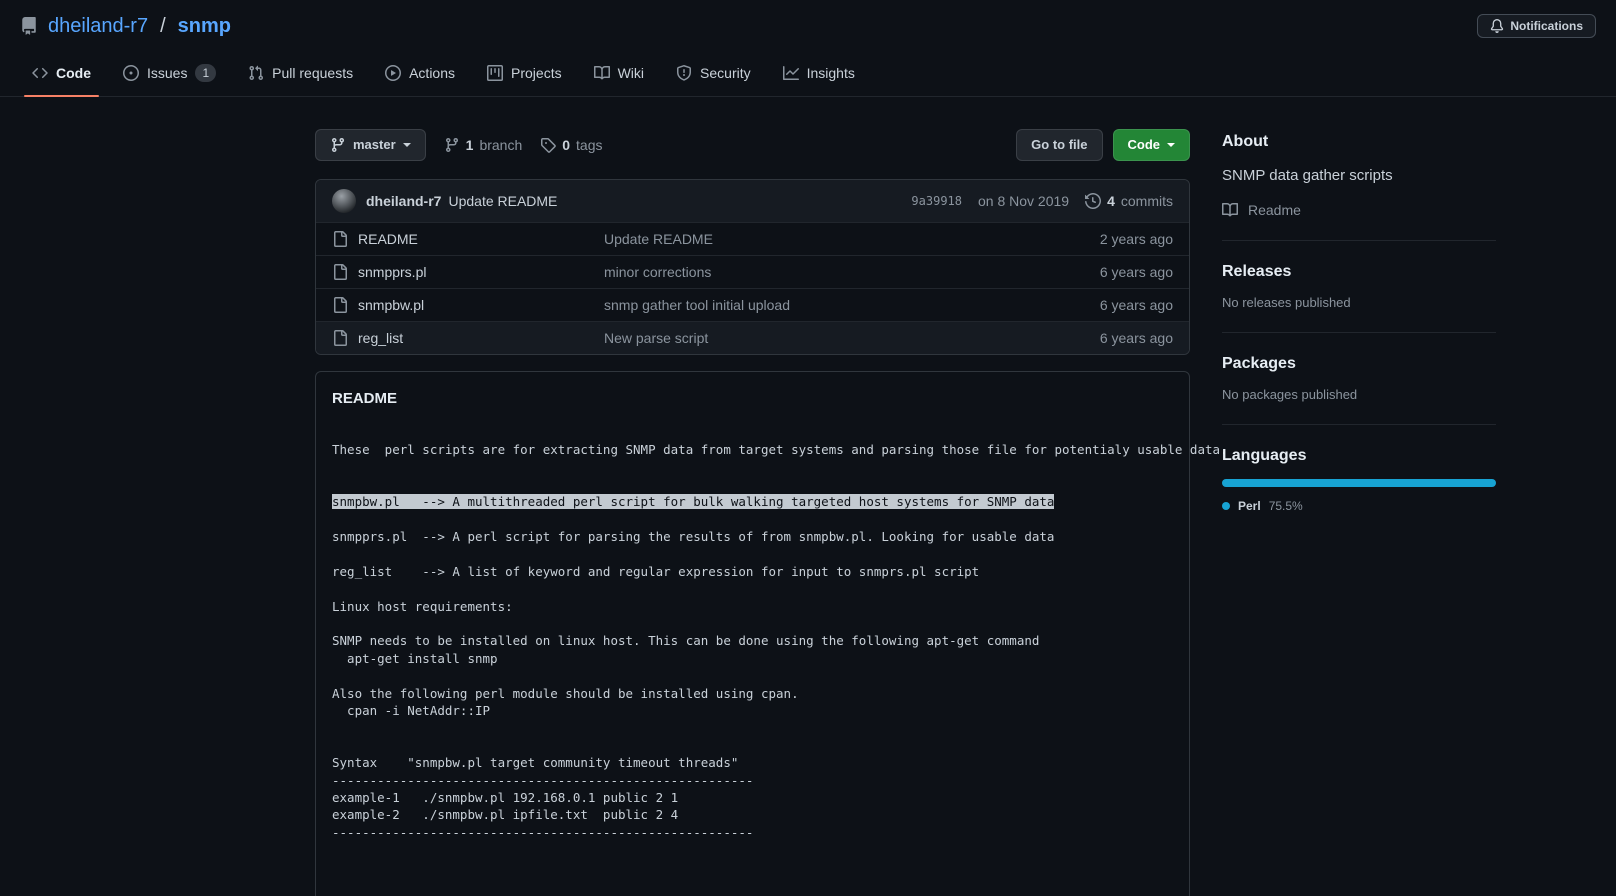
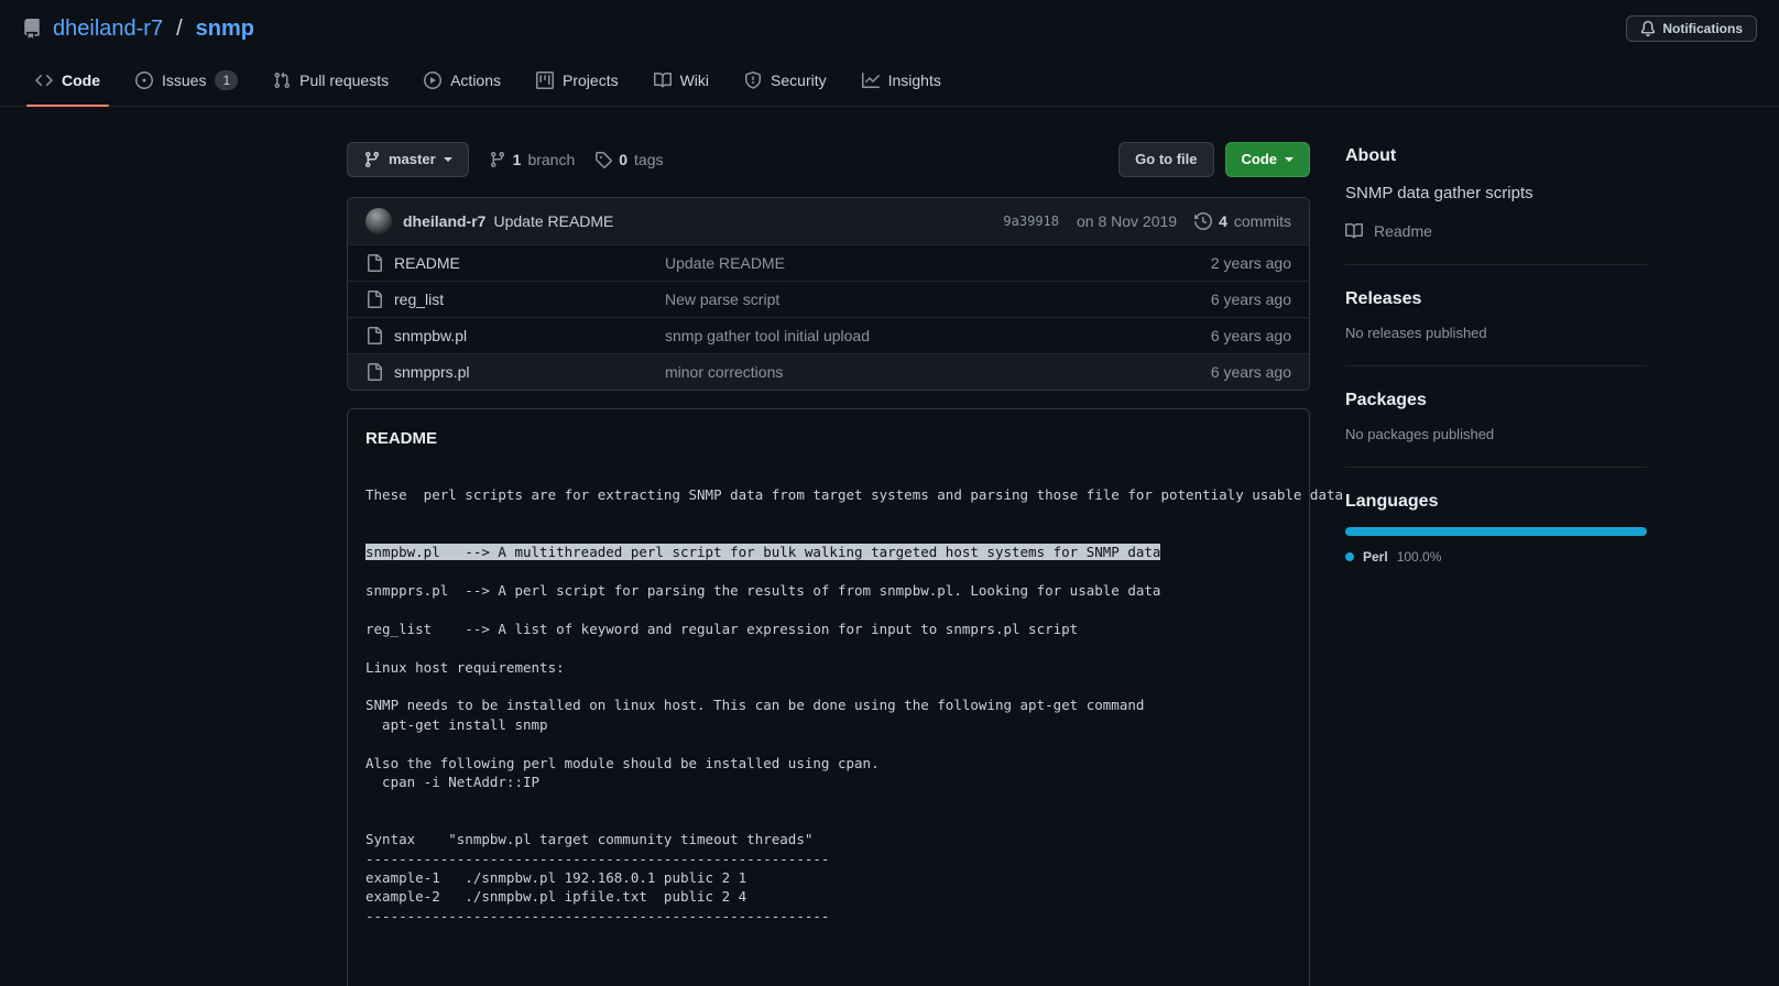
  dheiland-r7
  /
  snmp
  Notifications
  Code
  Issues
  1
  Pull requests
  Actions
  Projects
  Wiki
  Security
  Insights
  master
  1
  branch
  0
  tags
  Go to file
  Code
  dheiland-r7
  Update README
  9a39918
  on 8 Nov 2019
  4
  commits
  README
  Update README
  2 years ago
- snmpprs.pl
+ reg_list
- minor corrections
+ New parse script
  6 years ago
  snmpbw.pl
  snmp gather tool initial upload
  6 years ago
- reg_list
+ snmpprs.pl
- New parse script
+ minor corrections
  6 years ago
  README
  These perl scripts are for extracting SNMP data from target systems and parsing those file for potentialy usable data.
  snmpbw.pl --> A multithreaded perl script for bulk walking targeted host systems for SNMP data
  snmpprs.pl --> A perl script for parsing the results of from snmpbw.pl. Looking for usable data
  reg_list --> A list of keyword and regular expression for input to snmprs.pl script
  Linux host requirements:
  SNMP needs to be installed on linux host. This can be done using the following apt-get command
  apt-get install snmp
  Also the following perl module should be installed using cpan.
  cpan -i NetAddr::IP
  Syntax "snmpbw.pl target community timeout threads"
  --------------------------------------------------------
  example-1 ./snmpbw.pl 192.168.0.1 public 2 1
  example-2 ./snmpbw.pl ipfile.txt public 2 4
  --------------------------------------------------------
  About
  SNMP data gather scripts
  Readme
  Releases
  No releases published
  Packages
  No packages published
  Languages
  Perl
- 75.5%
+ 100.0%
